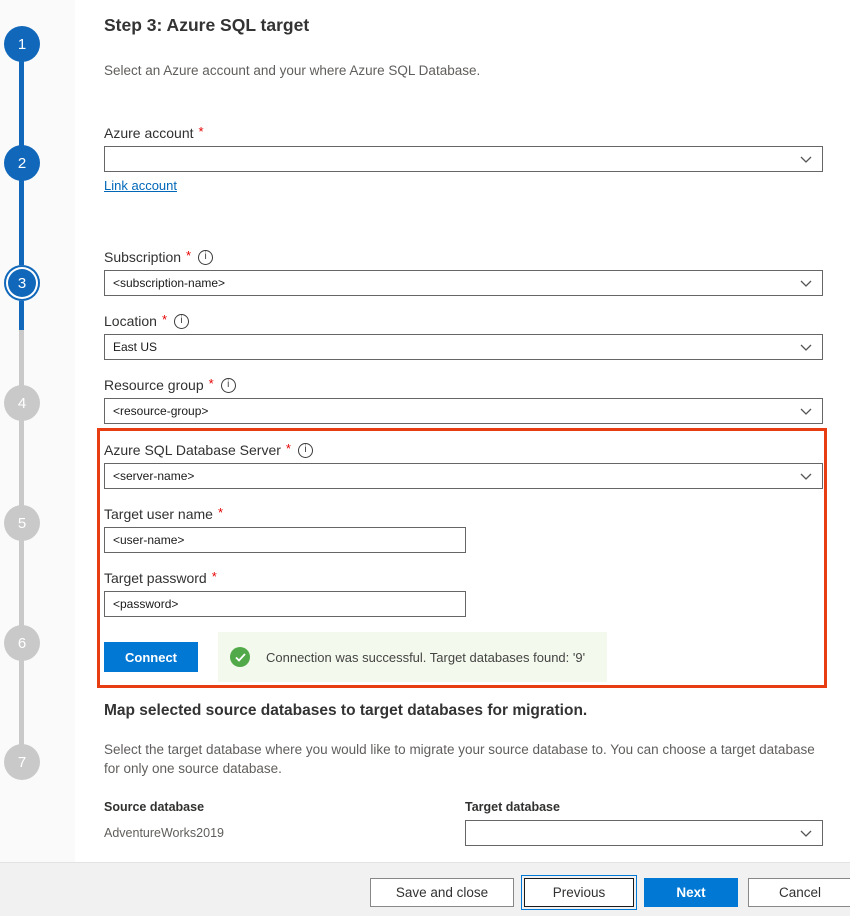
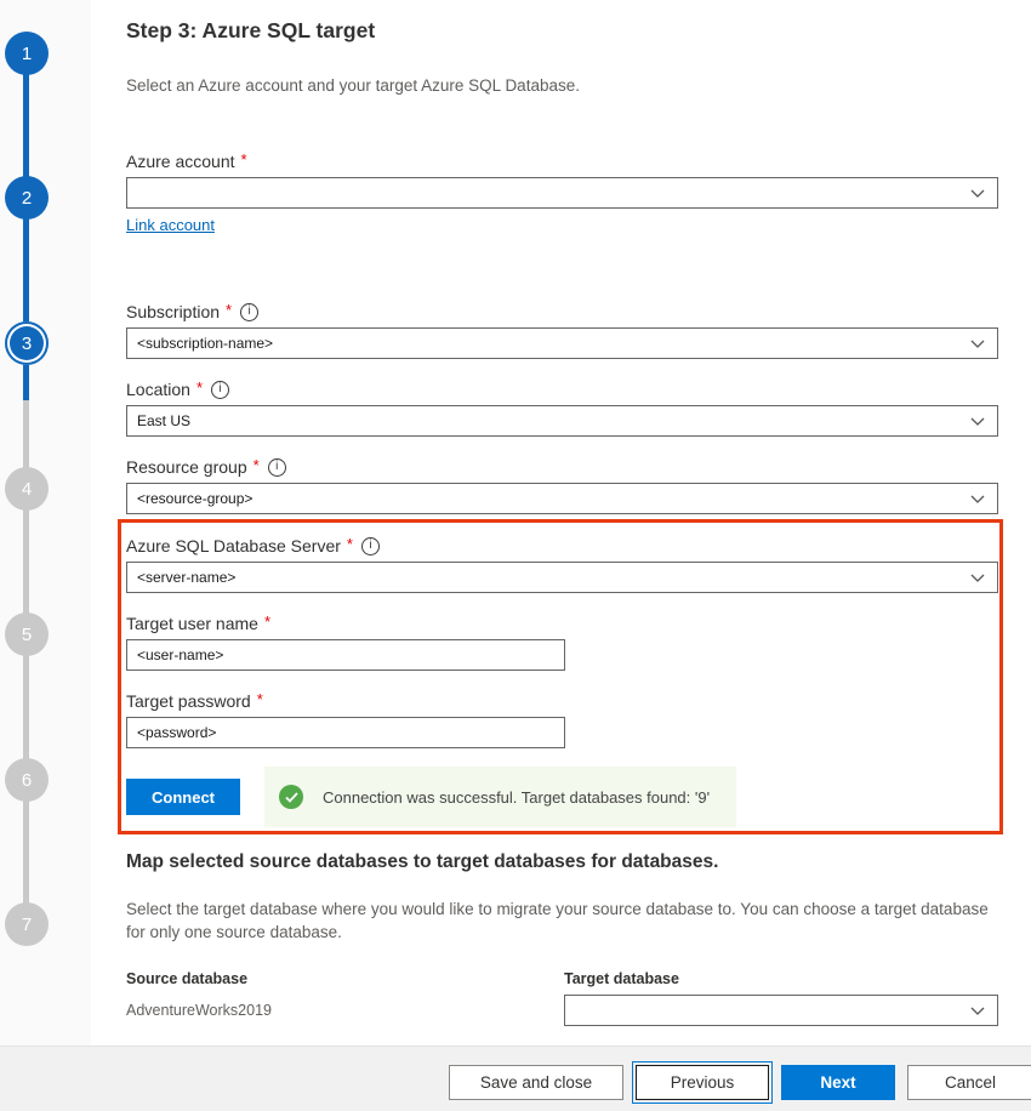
  1
  2
  3
  4
  5
  6
  7
  Step 3: Azure SQL target
- Select an Azure account and your where Azure SQL Database.
+ Select an Azure account and your target Azure SQL Database.
  Azure account
  *
  Link account
  Subscription
  *
  i
  <subscription-name>
  Location
  *
  i
  East US
  Resource group
  *
  i
  <resource-group>
  Azure SQL Database Server
  *
  i
  <server-name>
  Target user name
  *
  <user-name>
  Target password
  *
  <password>
  Connect
  Connection was successful. Target databases found: '9'
- Map selected source databases to target databases for migration.
+ Map selected source databases to target databases for databases.
  Select the target database where you would like to migrate your source database to. You can choose a target database for only one source database.
  Source database
  Target database
  AdventureWorks2019
  Save and close
  Previous
  Next
  Cancel
